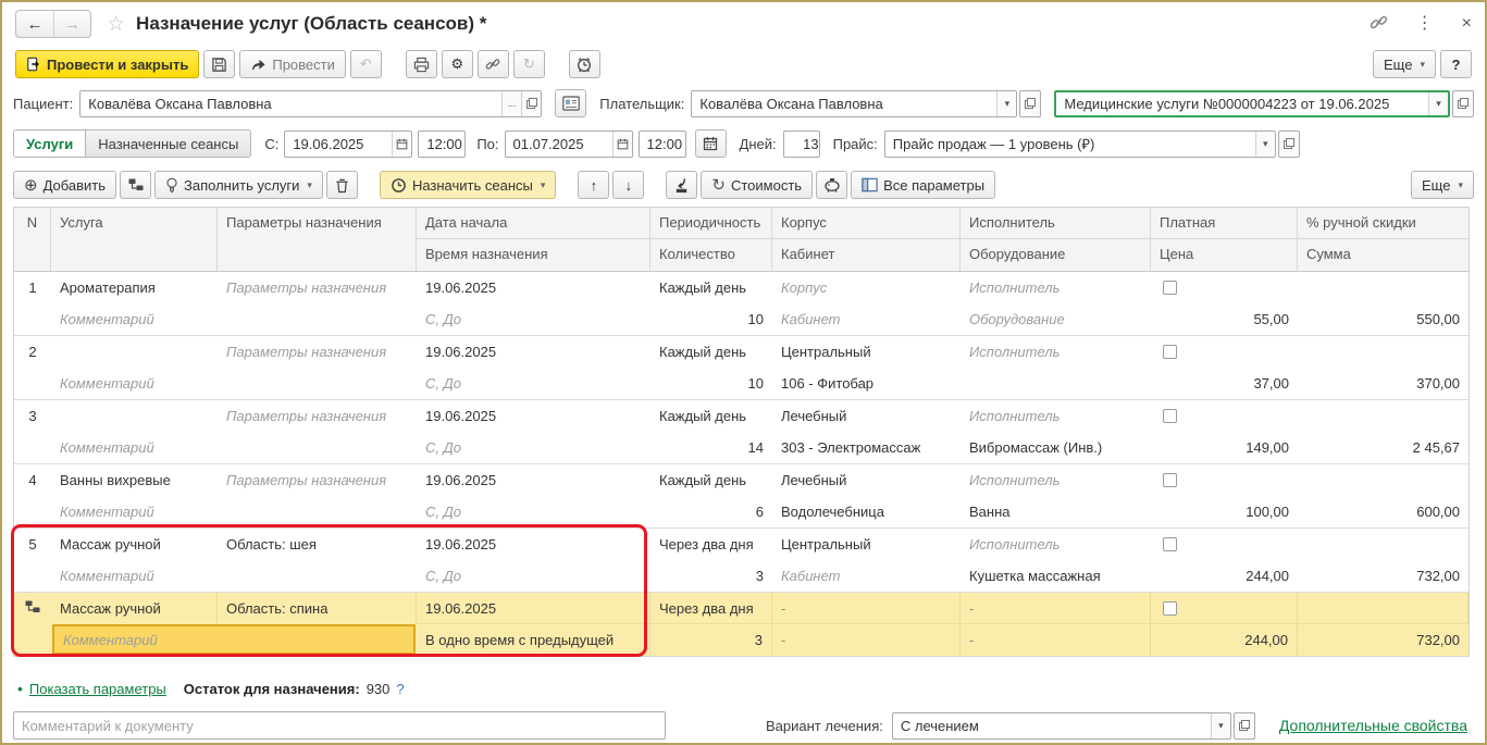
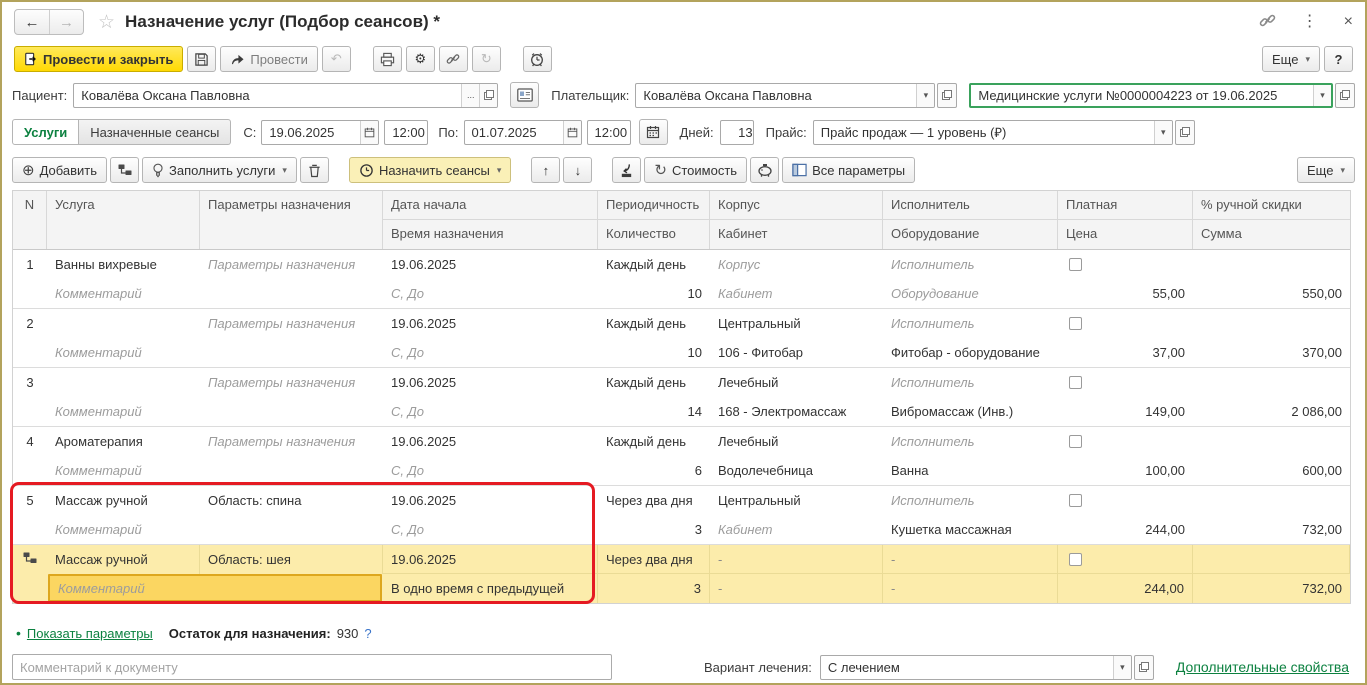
  ←
  →
  ☆
- Назначение услуг (Область сеансов) *
+ Назначение услуг (Подбор сеансов) *
  ⋮
  ×
  Провести и закрыть
  Провести
  ↶
  ⚙
  ↻
  Еще
  ▾
  ?
  Пациент:
  Ковалёва Оксана Павловна
  ...
  Плательщик:
  Ковалёва Оксана Павловна
  ▾
  Медицинские услуги №0000004223 от 19.06.2025
  ▾
  Услуги
  Назначенные сеансы
  С:
  19.06.2025
  12:00
  По:
  01.07.2025
  12:00
  Дней:
  13
  Прайс:
  Прайс продаж — 1 уровень (₽)
  ▾
  ⊕
  Добавить
  Заполнить услуги
  ▾
  Назначить сеансы
  ▾
  ↑
  ↓
  ↻
  Стоимость
  Все параметры
  Еще
  ▾
  N
  Услуга
  Параметры назначения
  Дата начала
  Время назначения
  Периодичность
  Количество
  Корпус
  Кабинет
  Исполнитель
  Оборудование
  Платная
  Цена
  % ручной скидки
  Сумма
  1
- Ароматерапия
+ Ванны вихревые
  Параметры назначения
  19.06.2025
  Каждый день
  Корпус
  Исполнитель
  Комментарий
  С, До
  10
  Кабинет
  Оборудование
  55,00
  550,00
  2
  Параметры назначения
  19.06.2025
  Каждый день
  Центральный
  Исполнитель
  Комментарий
  С, До
  10
  106 - Фитобар
+ Фитобар - оборудование
  37,00
  370,00
  3
  Параметры назначения
  19.06.2025
  Каждый день
  Лечебный
  Исполнитель
  Комментарий
  С, До
  14
- 303 - Электромассаж
+ 168 - Электромассаж
  Вибромассаж (Инв.)
  149,00
- 2 45,67
+ 2 086,00
  4
- Ванны вихревые
+ Ароматерапия
  Параметры назначения
  19.06.2025
  Каждый день
  Лечебный
  Исполнитель
  Комментарий
  С, До
  6
  Водолечебница
  Ванна
  100,00
  600,00
  5
  Массаж ручной
- Область: шея
+ Область: спина
  19.06.2025
  Через два дня
  Центральный
  Исполнитель
  Комментарий
  С, До
  3
  Кабинет
  Кушетка массажная
  244,00
  732,00
  Массаж ручной
- Область: спина
+ Область: шея
  19.06.2025
  Через два дня
  -
  -
  Комментарий
  В одно время с предыдущей
  3
  -
  -
  244,00
  732,00
  •
  Показать параметры
  Остаток для назначения:
  930
  ?
  Комментарий к документу
  Вариант лечения:
  С лечением
  ▾
  Дополнительные свойства
